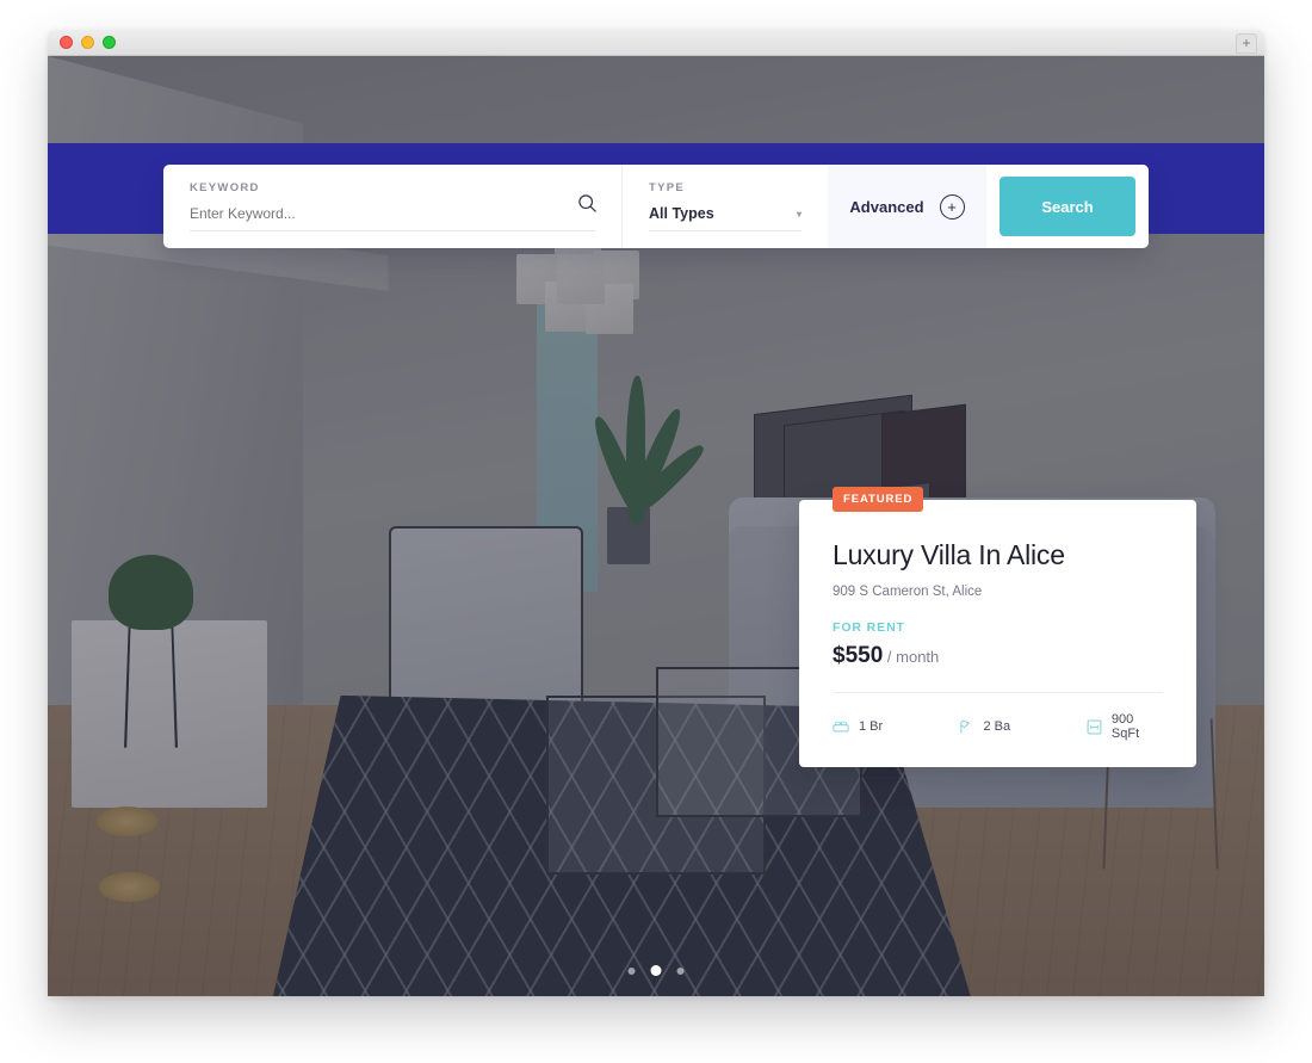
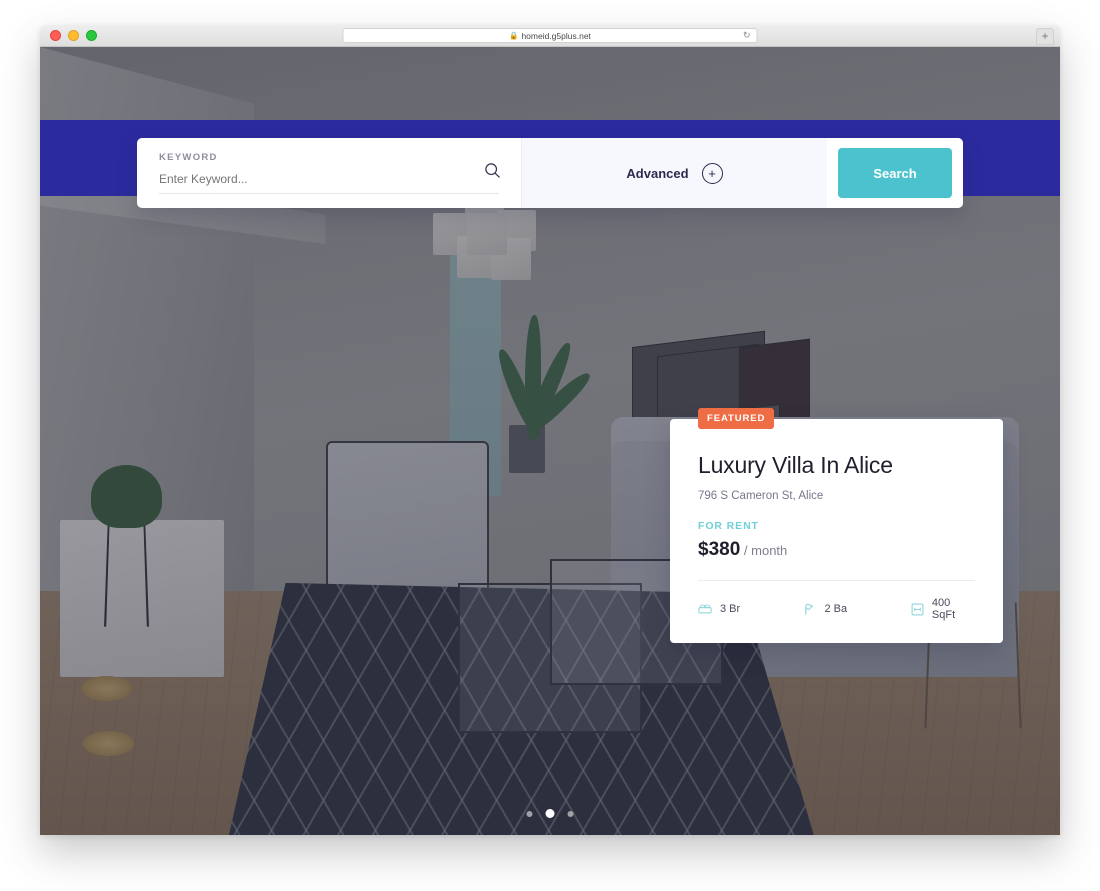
+ 🔒
+ homeid.g5plus.net
+ ↻
  +
  KEYWORD
  Enter Keyword...
- TYPE
- All Types
- ▾
  Advanced
  +
  Search
  FEATURED
  Luxury Villa In Alice
- 909 S Cameron St, Alice
+ 796 S Cameron St, Alice
  FOR RENT
- $550 / month
+ $380 / month
- 1 Br
+ 3 Br
  2 Ba
- 900 SqFt
+ 400 SqFt
